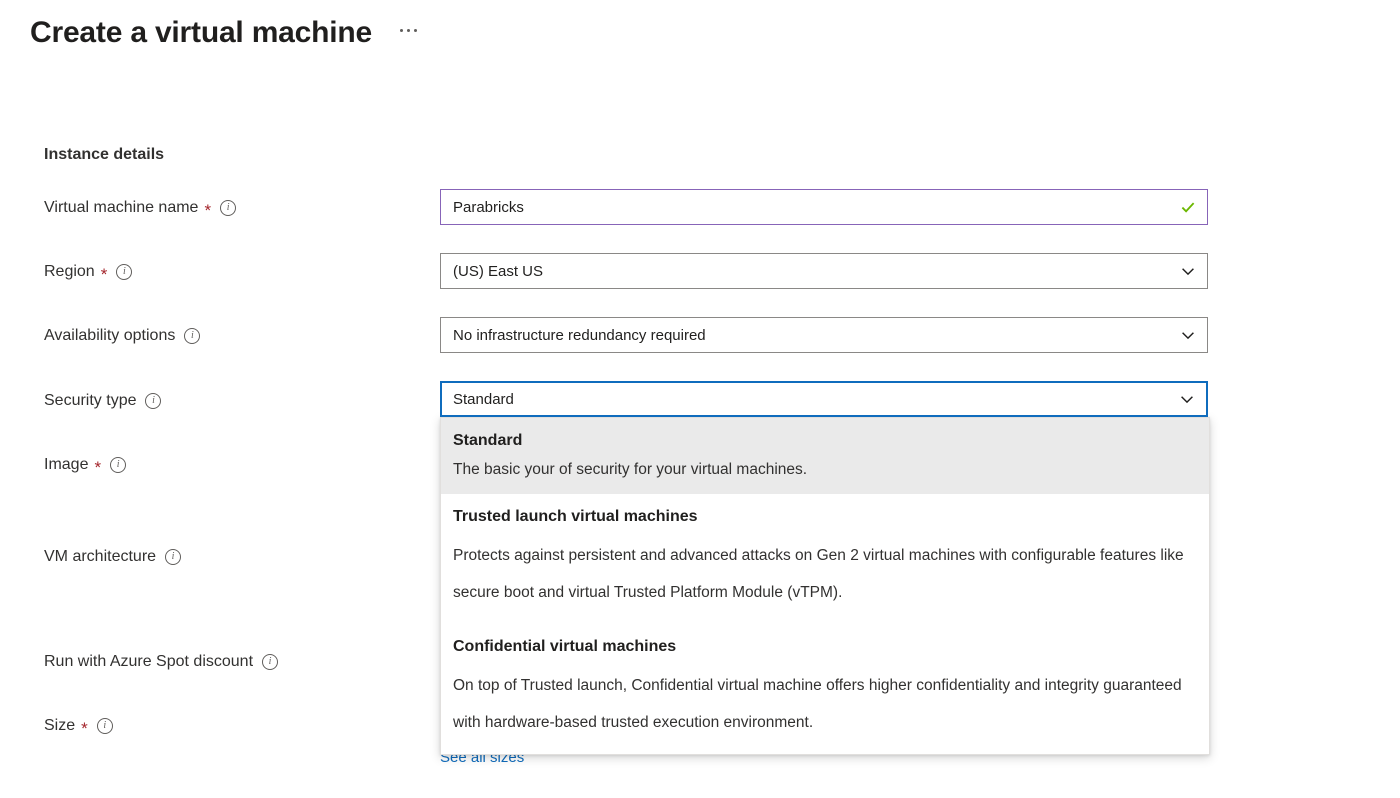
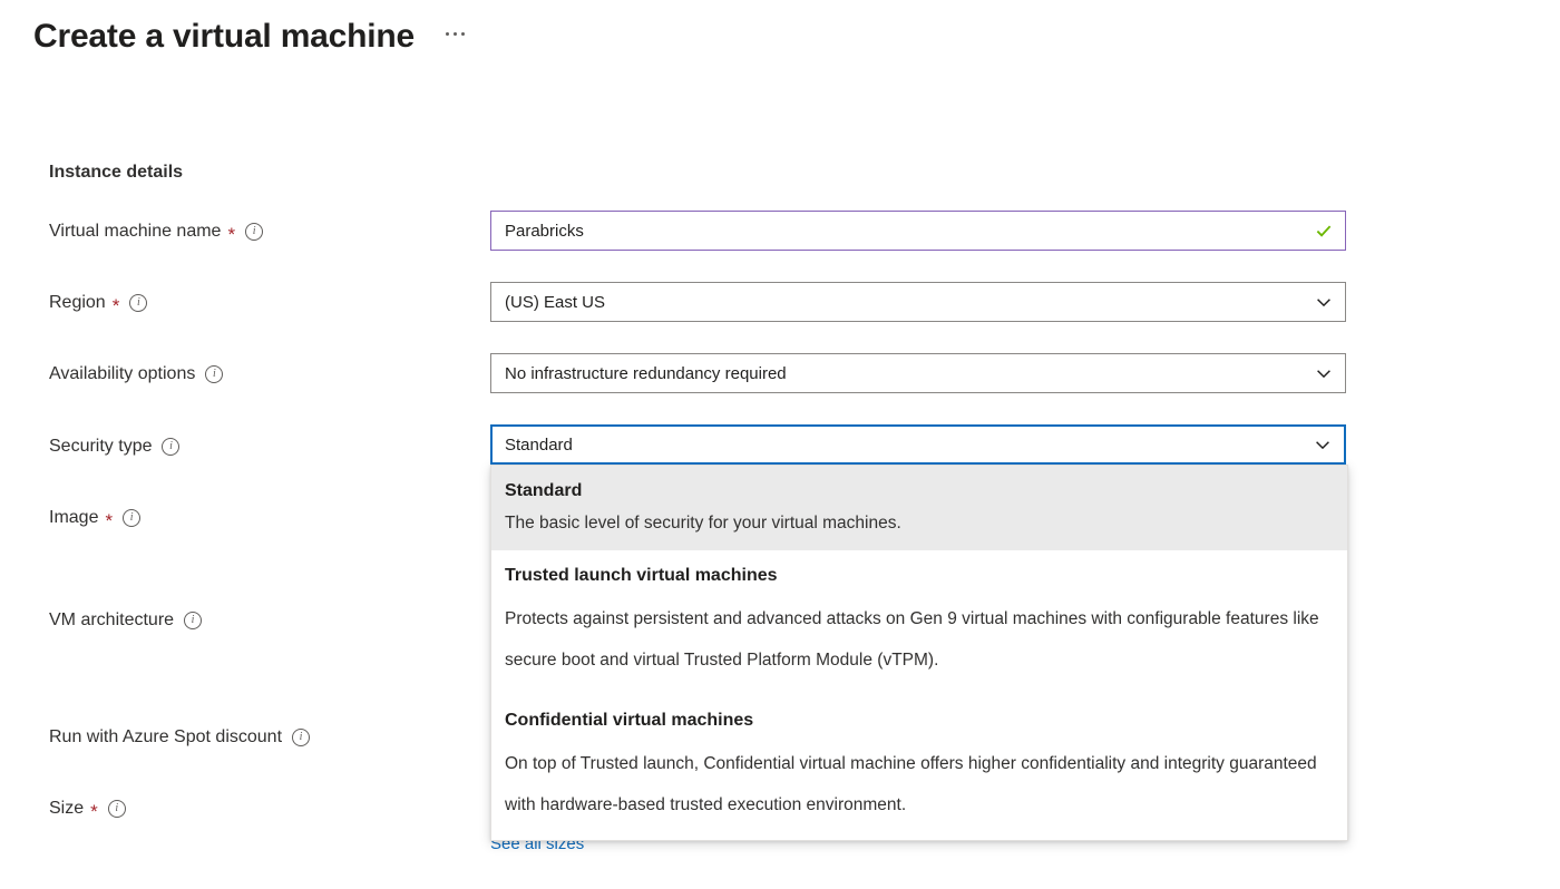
  Create a virtual machine
  Instance details
  Virtual machine name
  *
  i
  Region
  *
  i
  Availability options
  i
  Security type
  i
  Image
  *
  i
  VM architecture
  i
  Run with Azure Spot discount
  i
  Size
  *
  i
  Parabricks
  (US) East US
  No infrastructure redundancy required
  Standard
  See all sizes
  Standard
- The basic your of security for your virtual machines.
+ The basic level of security for your virtual machines.
  Trusted launch virtual machines
- Protects against persistent and advanced attacks on Gen 2 virtual machines with configurable features like secure boot and virtual Trusted Platform Module (vTPM).
+ Protects against persistent and advanced attacks on Gen 9 virtual machines with configurable features like secure boot and virtual Trusted Platform Module (vTPM).
  Confidential virtual machines
  On top of Trusted launch, Confidential virtual machine offers higher confidentiality and integrity guaranteed with hardware-based trusted execution environment.
